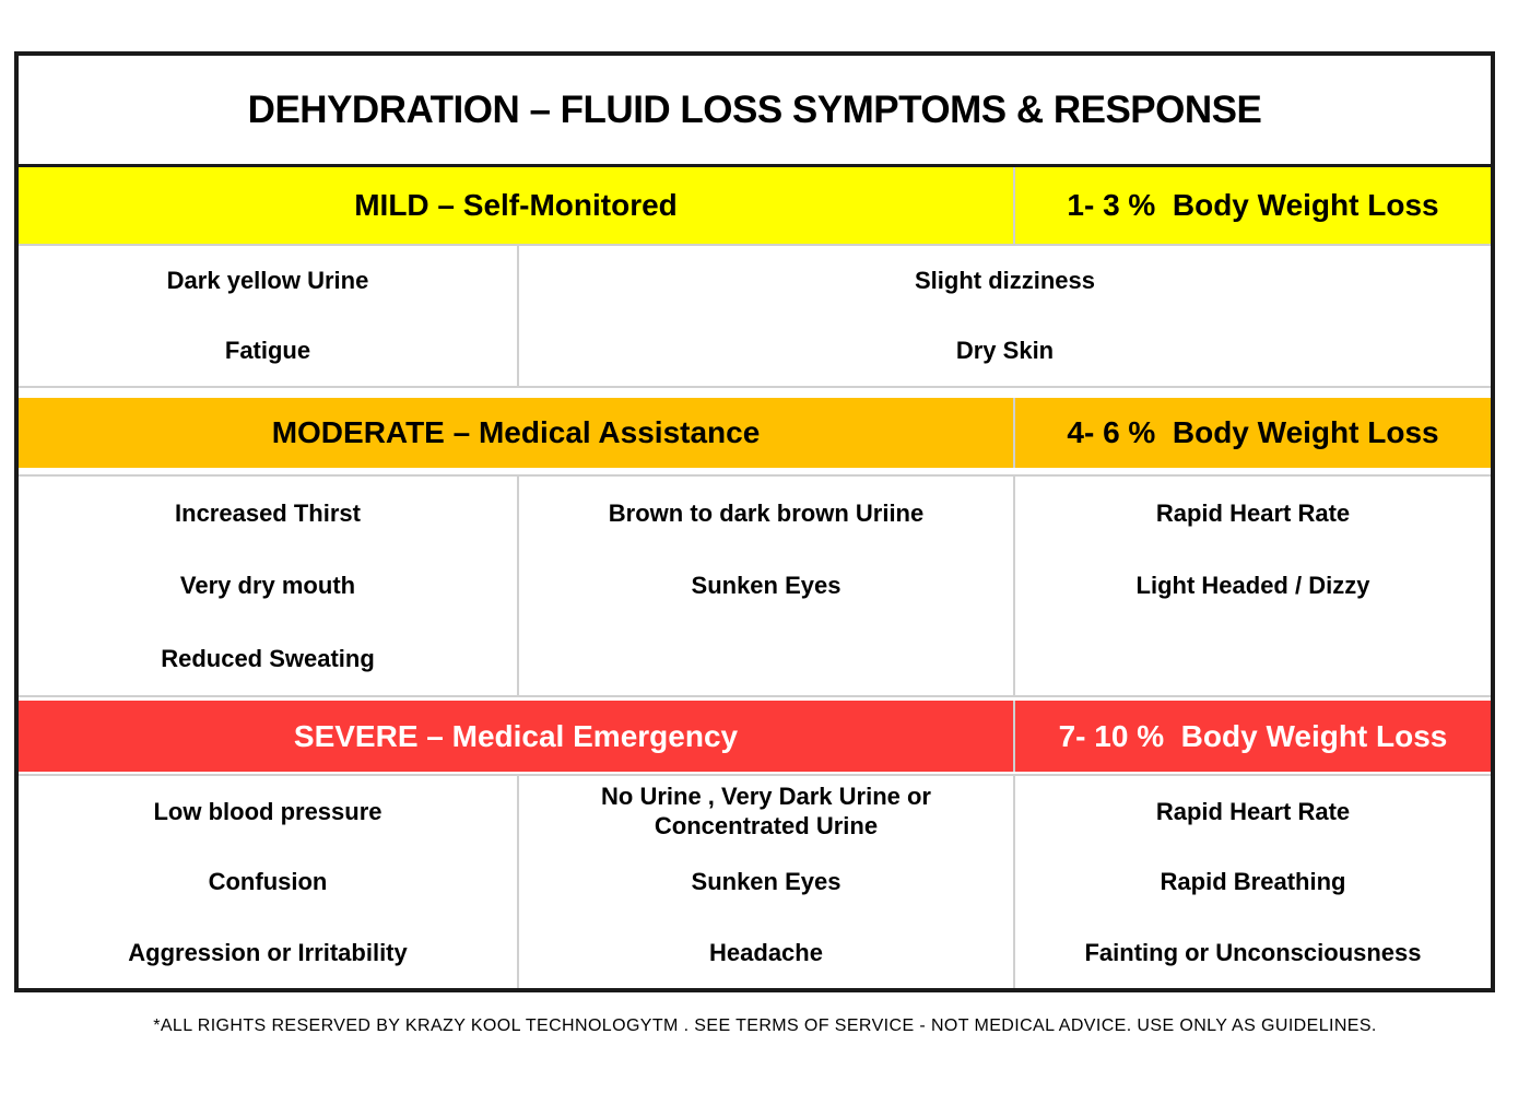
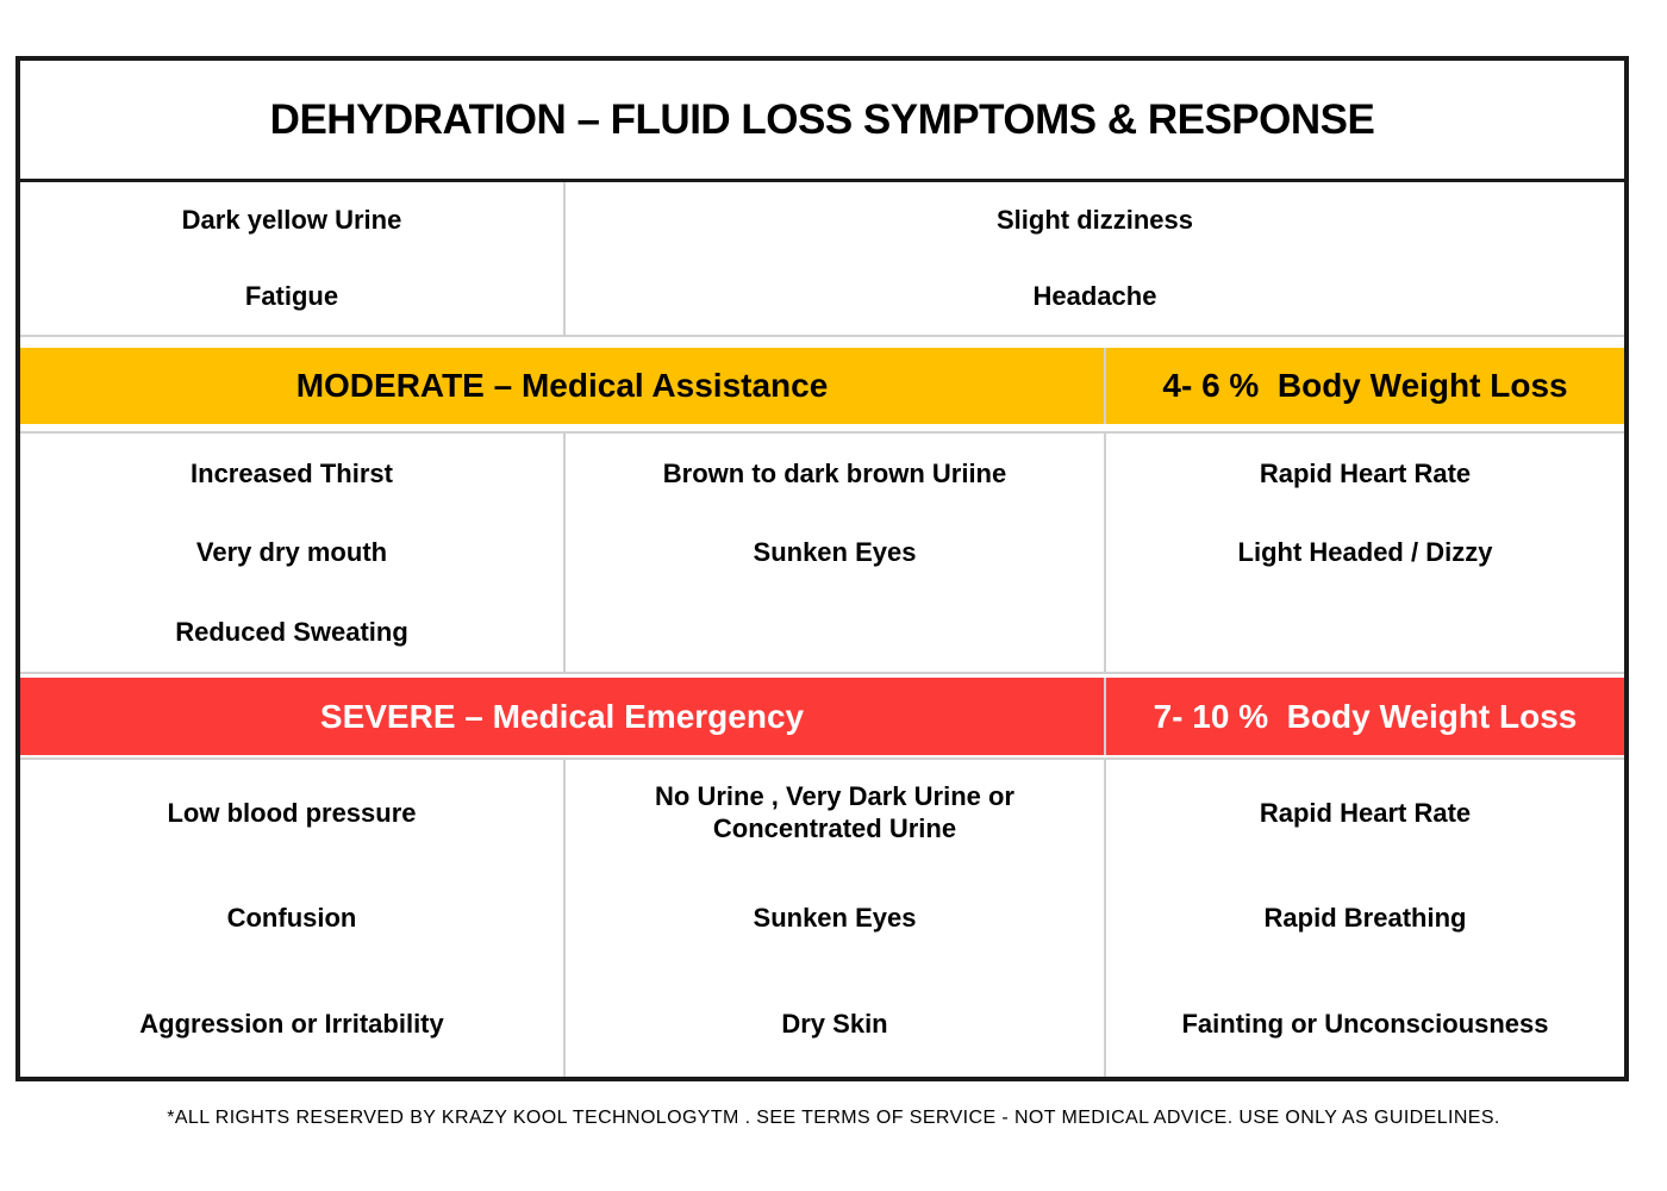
  DEHYDRATION – FLUID LOSS SYMPTOMS & RESPONSE
- MILD – Self-Monitored
- 1- 3 % Body Weight Loss
  Dark yellow Urine
  Fatigue
  Slight dizziness
- Dry Skin
+ Headache
  MODERATE – Medical Assistance
  4- 6 % Body Weight Loss
  Increased Thirst
  Very dry mouth
  Reduced Sweating
  Brown to dark brown Uriine
  Sunken Eyes
  Rapid Heart Rate
  Light Headed / Dizzy
  SEVERE – Medical Emergency
  7- 10 % Body Weight Loss
  Low blood pressure
  Confusion
  Aggression or Irritability
  No Urine , Very Dark Urine or Concentrated Urine
  Sunken Eyes
- Headache
+ Dry Skin
  Rapid Heart Rate
  Rapid Breathing
  Fainting or Unconsciousness
  *ALL RIGHTS RESERVED BY KRAZY KOOL TECHNOLOGYTM . SEE TERMS OF SERVICE - NOT MEDICAL ADVICE. USE ONLY AS GUIDELINES.
